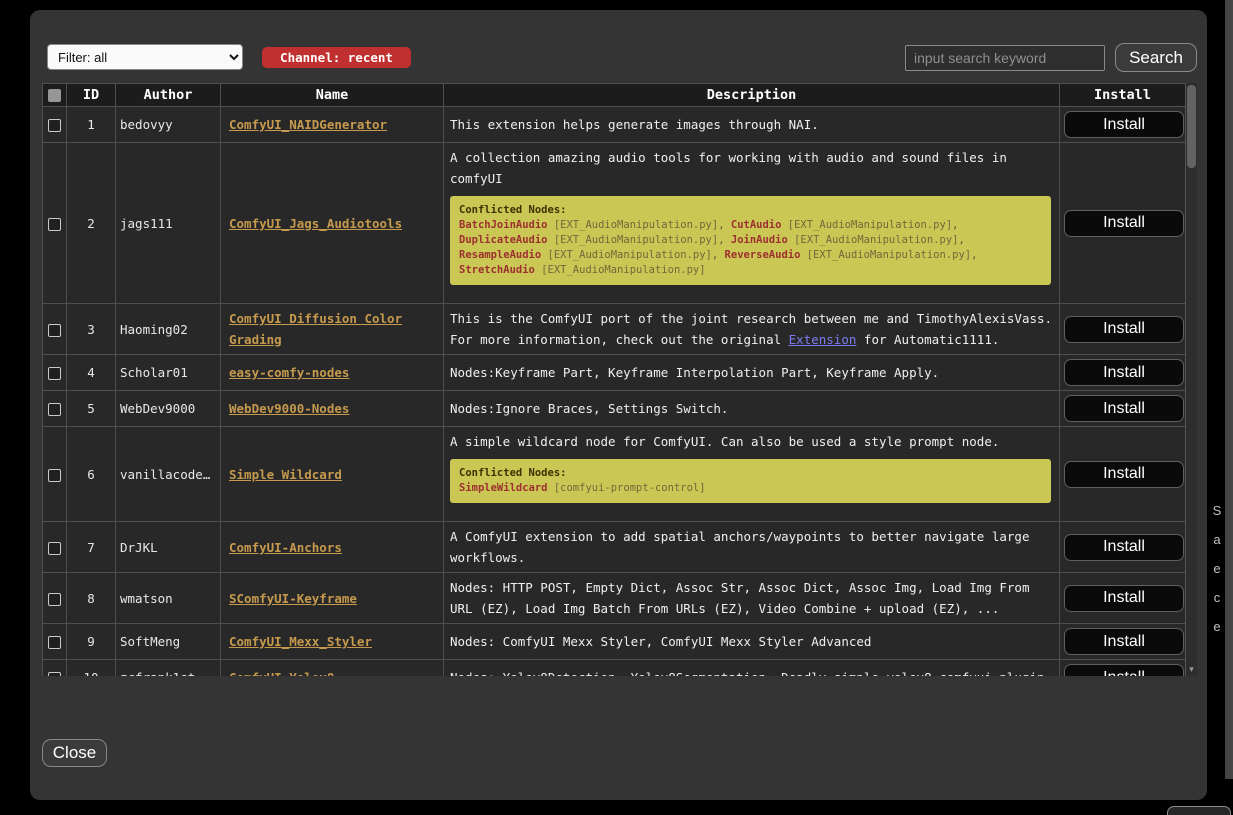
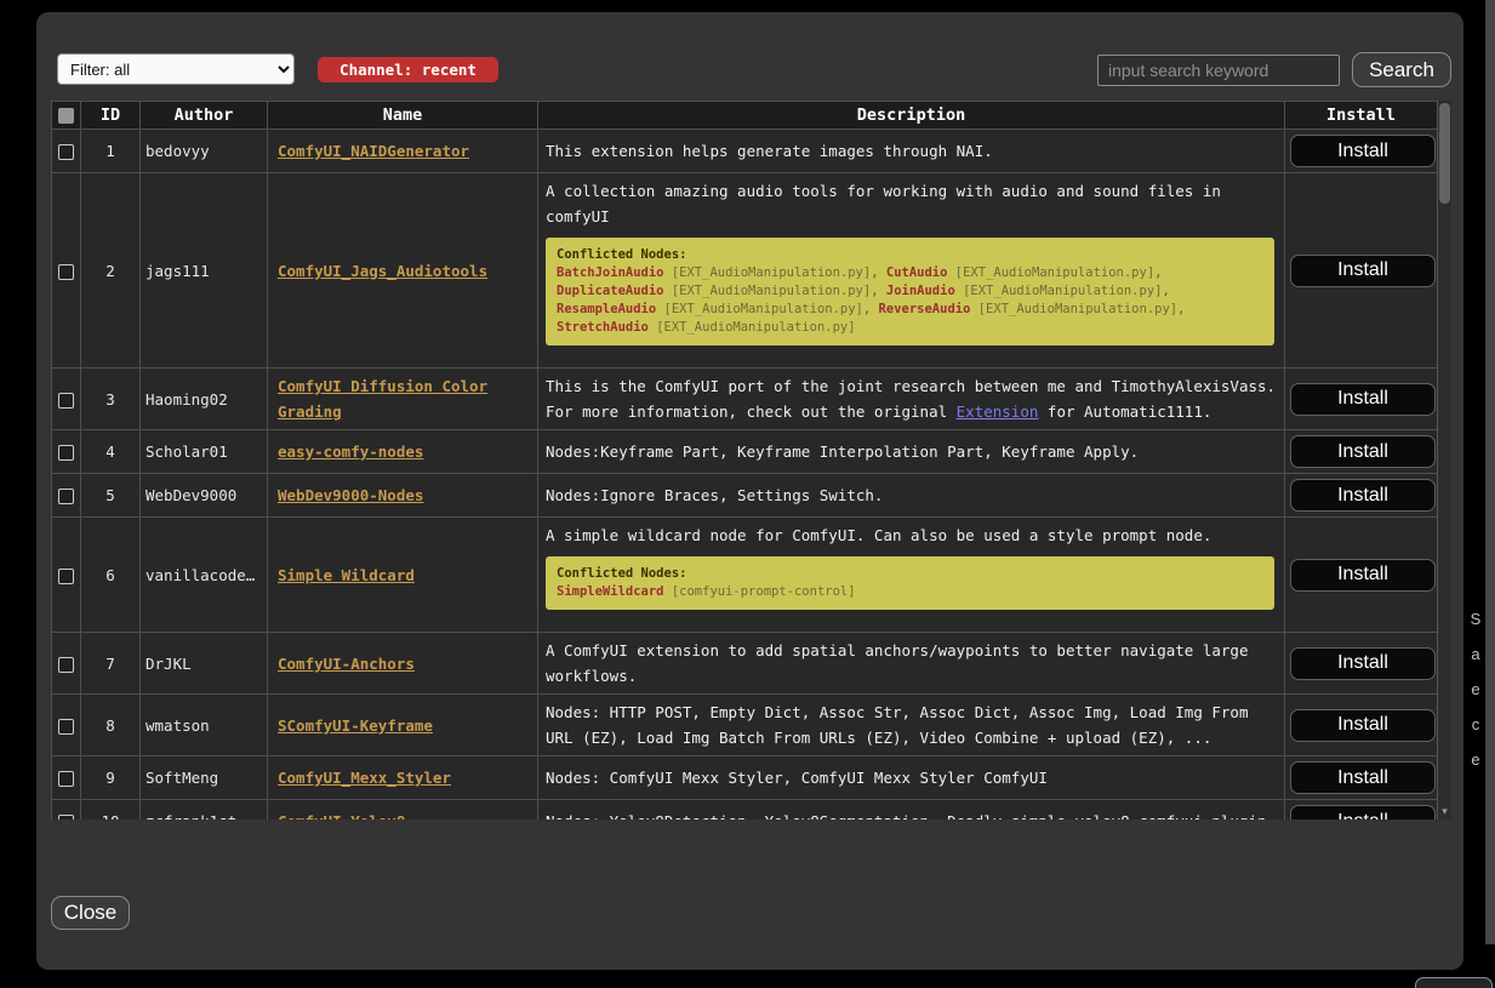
  Filter: all
  Channel: recent
  input search keyword
  Search
  	ID	Author	Name	Description	Install
  	1	bedovyy	ComfyUI_NAIDGenerator	This extension helps generate images through NAI.	Install
  	2	jags111	ComfyUI_Jags_Audiotools	A collection amazing audio tools for working with audio and sound files in comfyUIConflicted Nodes:BatchJoinAudio [EXT_AudioManipulation.py], CutAudio [EXT_AudioManipulation.py], DuplicateAudio [EXT_AudioManipulation.py], JoinAudio [EXT_AudioManipulation.py], ResampleAudio [EXT_AudioManipulation.py], ReverseAudio [EXT_AudioManipulation.py], StretchAudio [EXT_AudioManipulation.py]	Install
  	3	Haoming02	ComfyUI Diffusion Color Grading	This is the ComfyUI port of the joint research between me and TimothyAlexisVass. For more information, check out the original Extension for Automatic1111.	Install
  	4	Scholar01	easy-comfy-nodes	Nodes:Keyframe Part, Keyframe Interpolation Part, Keyframe Apply.	Install
  	5	WebDev9000	WebDev9000-Nodes	Nodes:Ignore Braces, Settings Switch.	Install
  	6	vanillacode31	Simple Wildcard	A simple wildcard node for ComfyUI. Can also be used a style prompt node.Conflicted Nodes:SimpleWildcard [comfyui-prompt-control]	Install
  	7	DrJKL	ComfyUI-Anchors	A ComfyUI extension to add spatial anchors/waypoints to better navigate large workflows.	Install
  	8	wmatson	SComfyUI-Keyframe	Nodes: HTTP POST, Empty Dict, Assoc Str, Assoc Dict, Assoc Img, Load Img From URL (EZ), Load Img Batch From URLs (EZ), Video Combine + upload (EZ), ...	Install
- 	9	SoftMeng	ComfyUI_Mexx_Styler	Nodes: ComfyUI Mexx Styler, ComfyUI Mexx Styler Advanced	Install
+ 	9	SoftMeng	ComfyUI_Mexx_Styler	Nodes: ComfyUI Mexx Styler, ComfyUI Mexx Styler ComfyUI	Install
  ▾
  Close
  S
  a
  e
  c
  e
